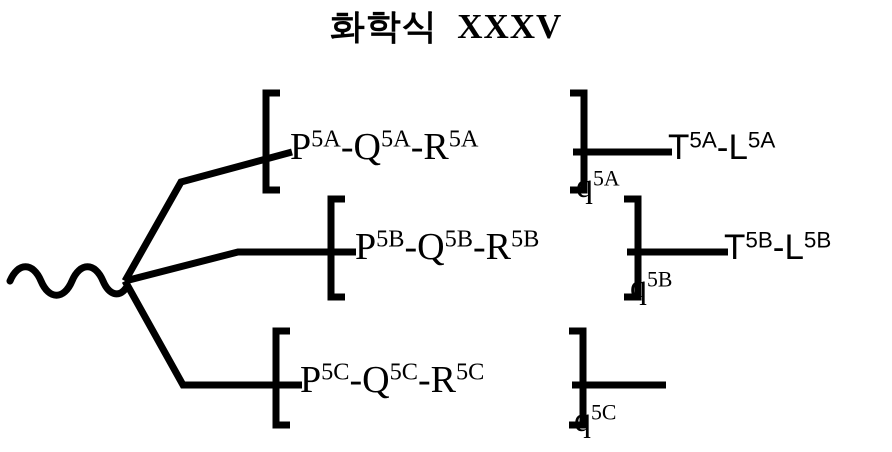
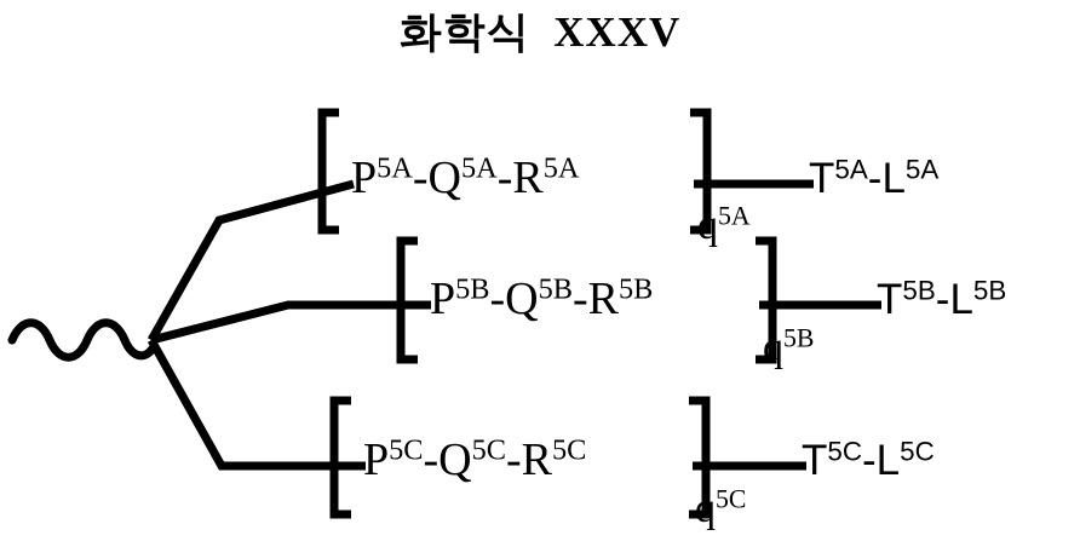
  화학식 XXXV
  P5A-Q5A-R5A
  q5A
  T5A-L5A
  P5B-Q5B-R5B
  q5B
  T5B-L5B
  P5C-Q5C-R5C
  q5C
+ T5C-L5C
